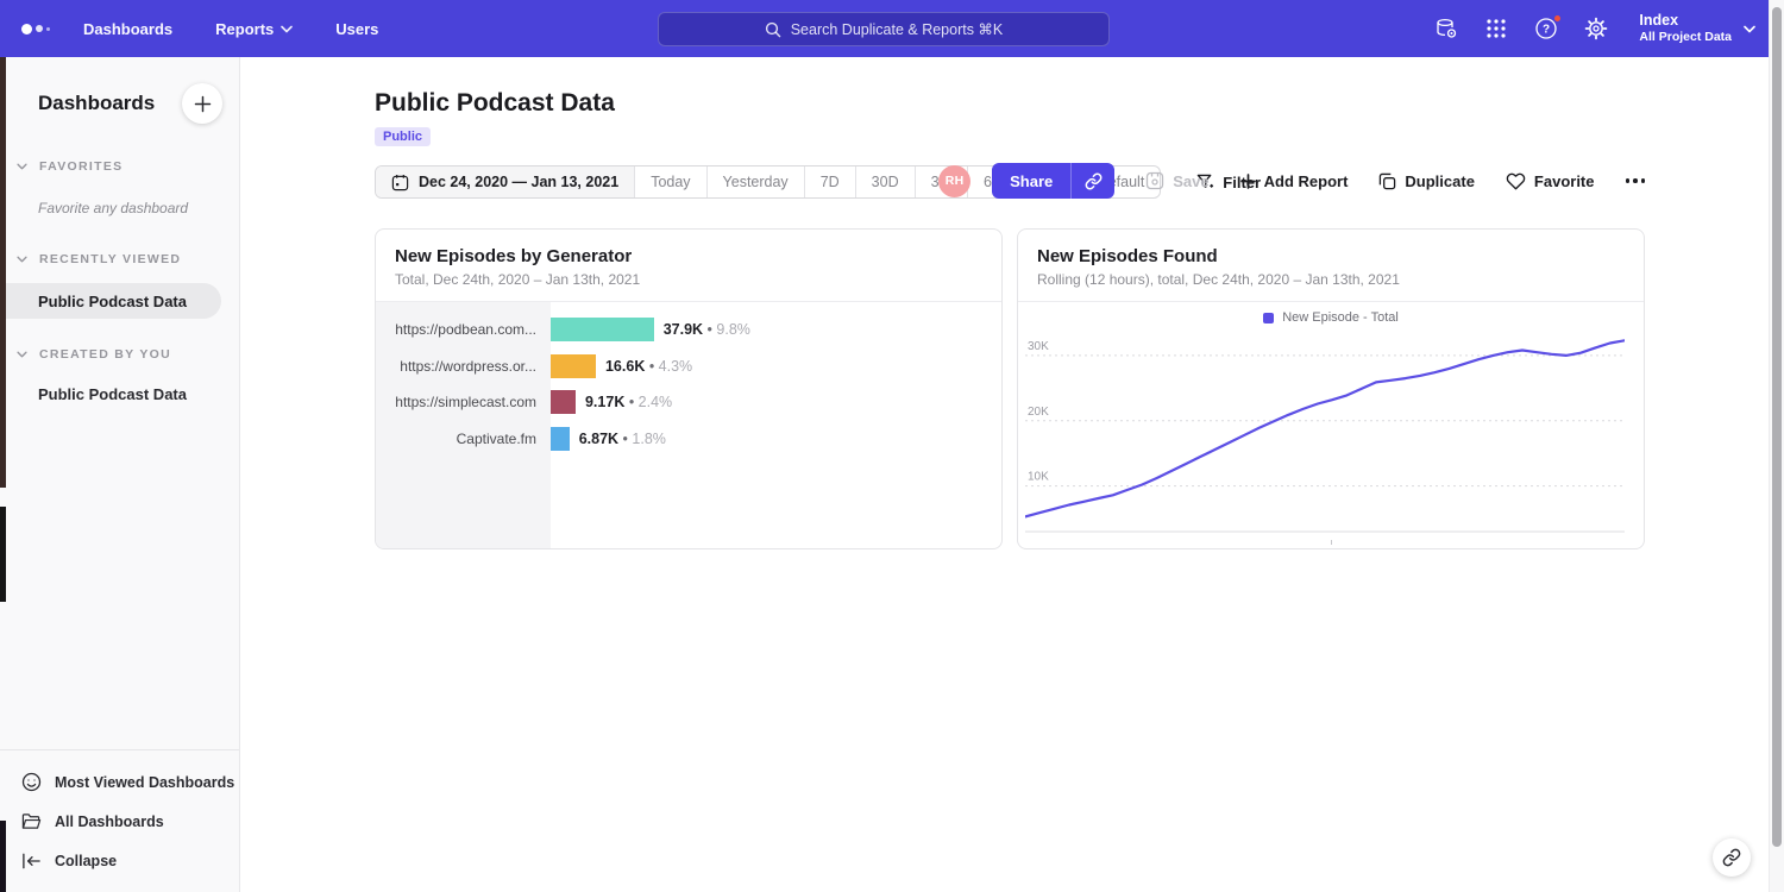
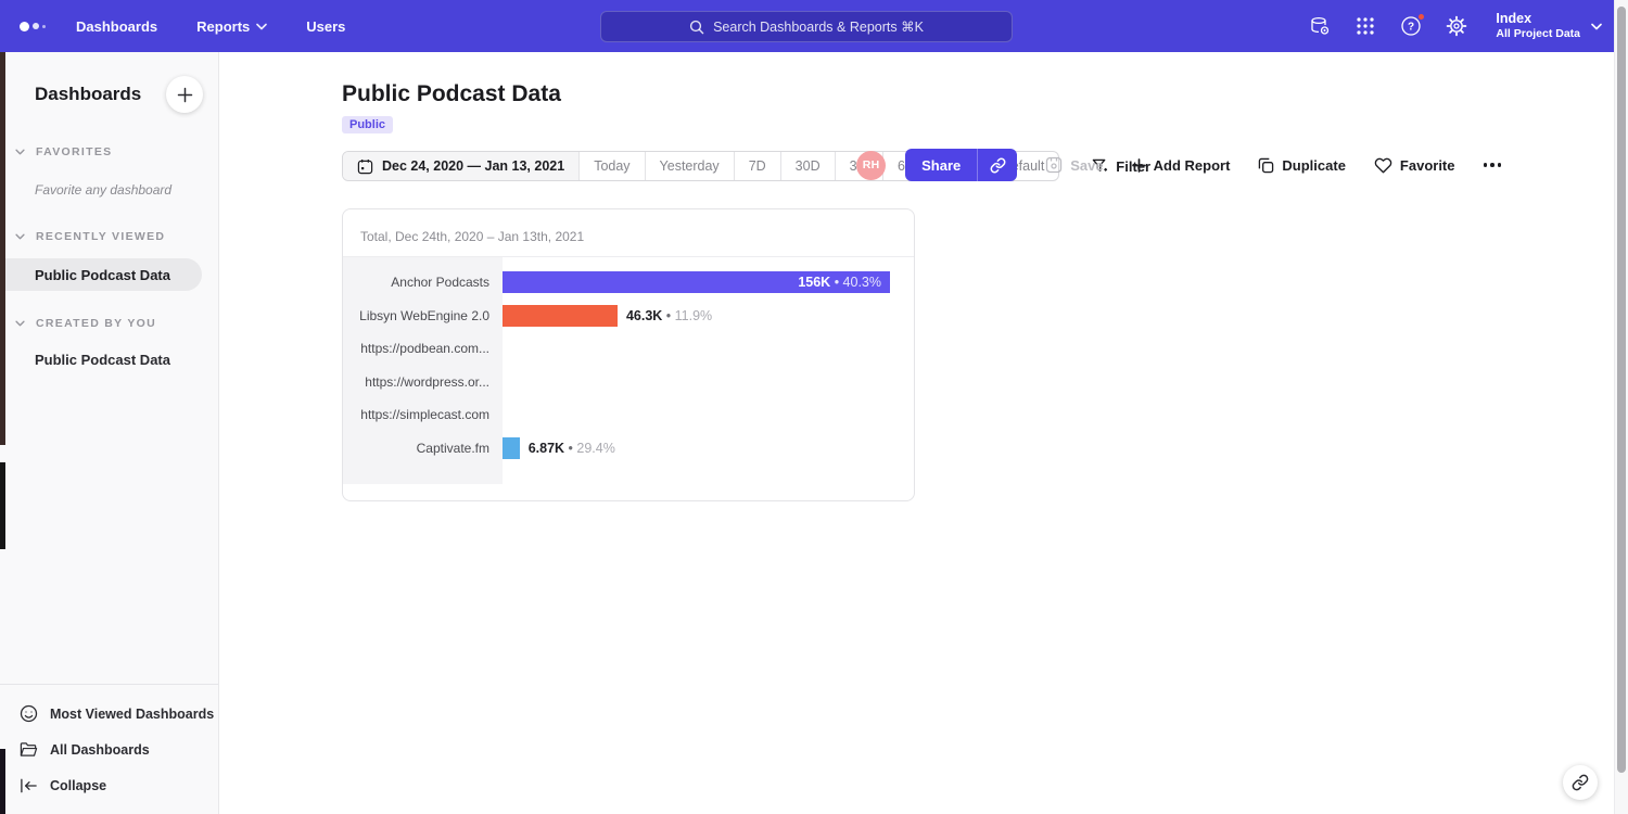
  Dashboards
  Reports
  Users
- Search Duplicate & Reports ⌘K
+ Search Dashboards & Reports ⌘K
  ?
  Index
  All Project Data
  Dashboards
  FAVORITES
  Favorite any dashboard
  RECENTLY VIEWED
  Public Podcast Data
  CREATED BY YOU
  Public Podcast Data
  Most Viewed Dashboards
  All Dashboards
  Collapse
  Public Podcast Data
  Public
  RH
  Share
  Save
  Add Report
  Duplicate
  Favorite
  Dec 24, 2020 — Jan 13, 2021
  Today
  Yesterday
  7D
  30D
  fault
  Filter
- New Episodes by Generator
  Total, Dec 24th, 2020 – Jan 13th, 2021
+ Anchor Podcasts
+ 156K • 40.3%
+ Libsyn WebEngine 2.0
+ 46.3K • 11.9%
  https://podbean.com...
- 37.9K • 9.8%
  https://wordpress.or...
- 16.6K • 4.3%
  https://simplecast.com
- 9.17K • 2.4%
  Captivate.fm
- 6.87K • 1.8%
+ 6.87K • 29.4%
- New Episodes Found
- Rolling (12 hours), total, Dec 24th, 2020 – Jan 13th, 2021
- New Episode - Total
- 10K
- 20K
- 30K
